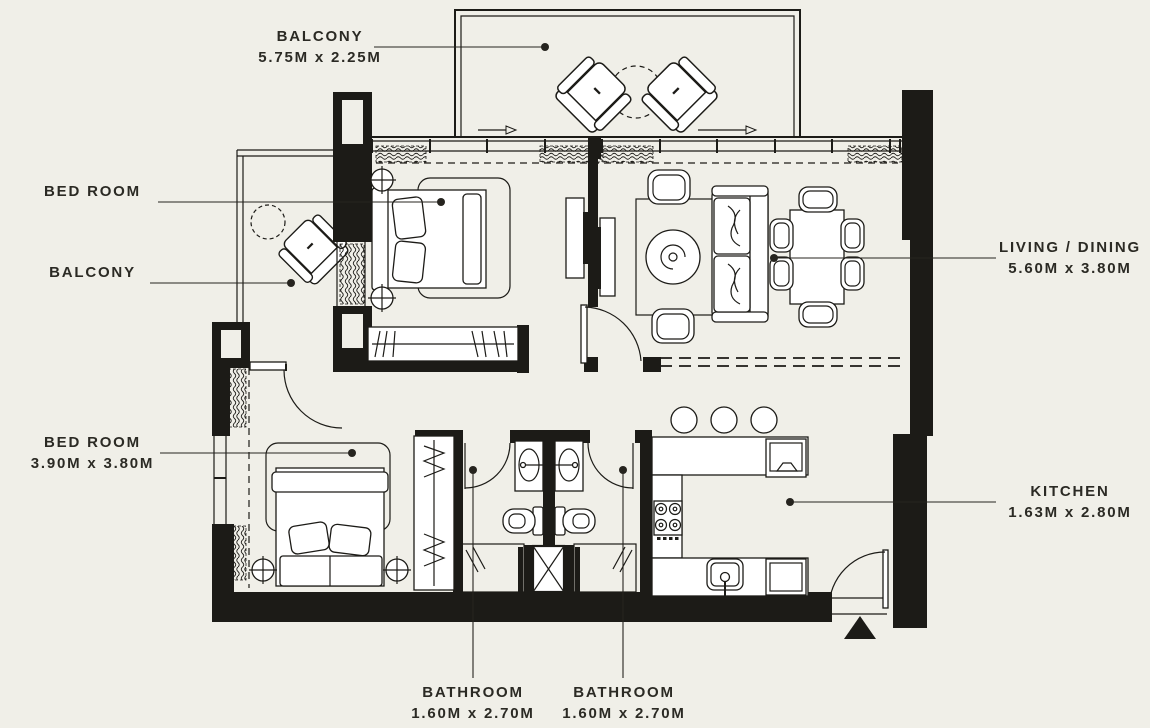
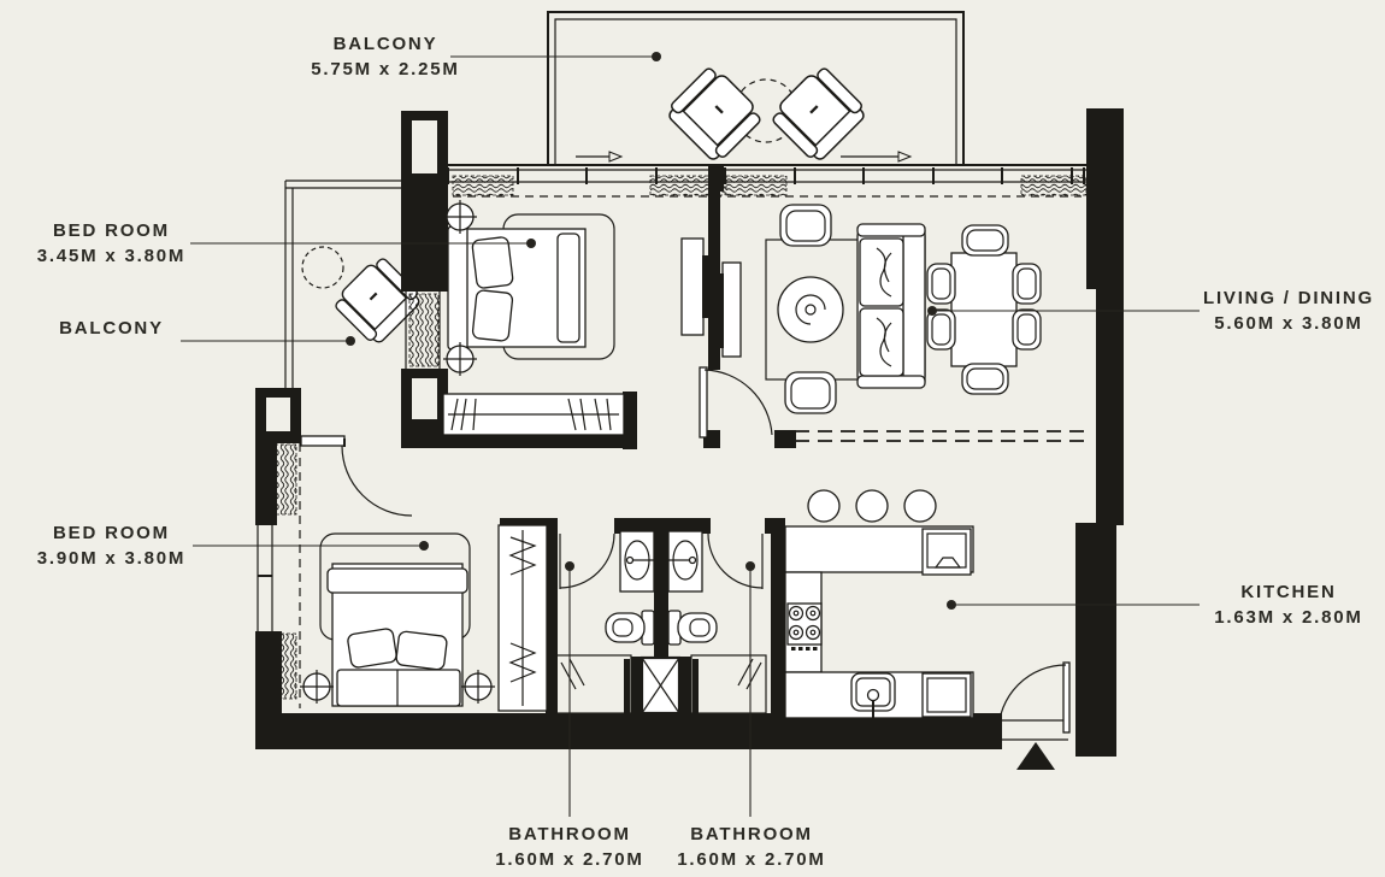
  BALCONY
  5.75M x 2.25M
  BED ROOM
+ 3.45M x 3.80M
  BALCONY
  LIVING / DINING
  5.60M x 3.80M
  BED ROOM
  3.90M x 3.80M
  KITCHEN
  1.63M x 2.80M
  BATHROOM
  1.60M x 2.70M
  BATHROOM
  1.60M x 2.70M
